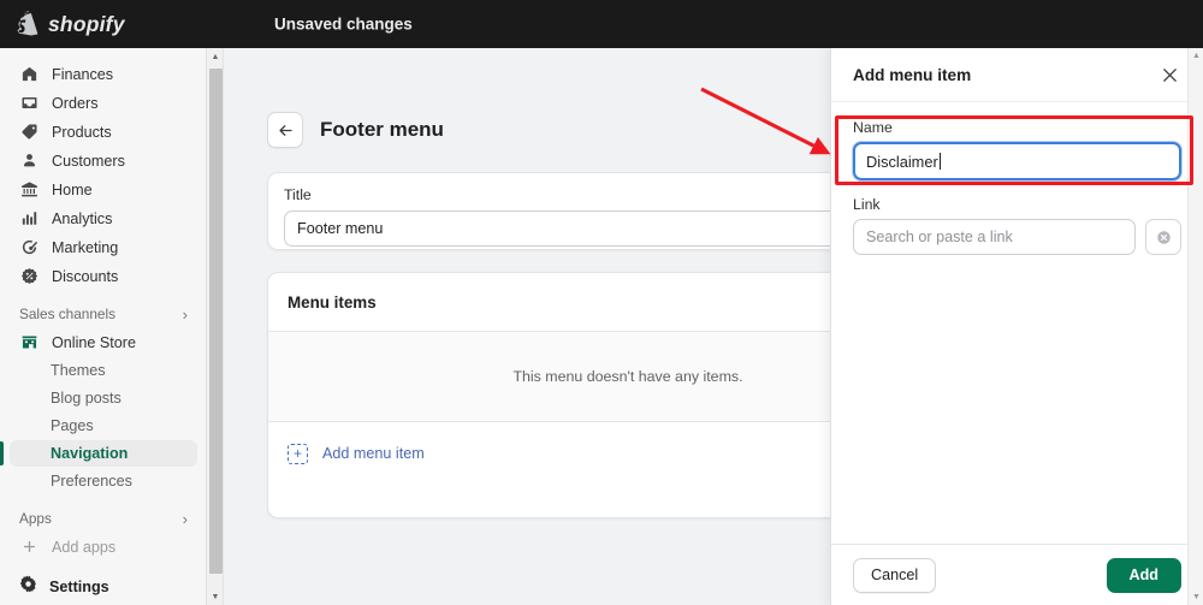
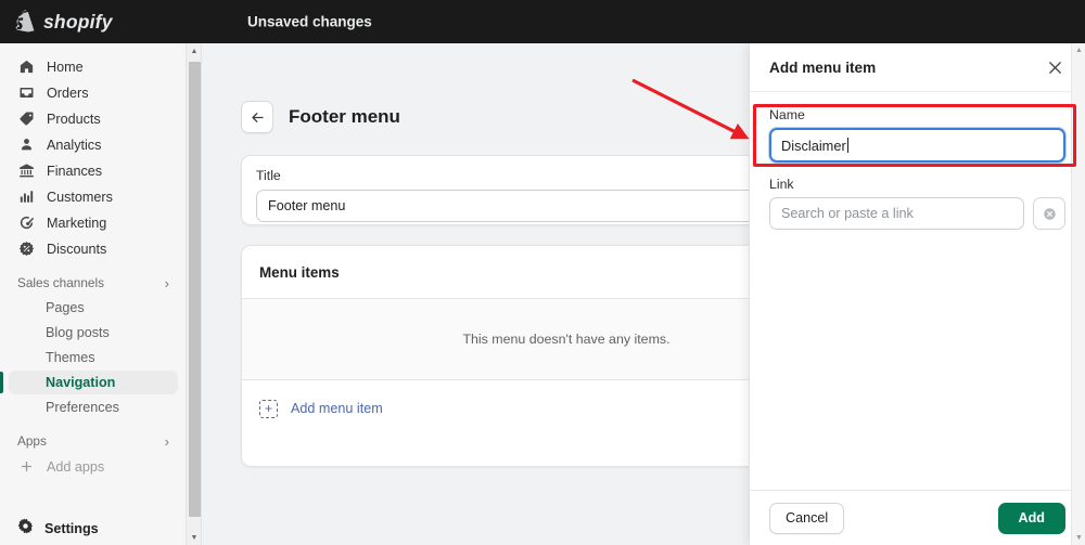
  shopify
  Unsaved changes
- Finances
+ Home
  Orders
  Products
- Customers
+ Analytics
- Home
+ Finances
- Analytics
+ Customers
  Marketing
  Discounts
  Sales channels
  ›
- Online Store
- Themes
+ Pages
  Blog posts
- Pages
+ Themes
  Navigation
  Preferences
  Apps
  ›
  Add apps
  Settings
  Footer menu
  Title
  Footer menu
  Menu items
  This menu doesn't have any items.
  +
  Add menu item
  Add menu item
  Name
  Disclaimer
  Link
  Search or paste a link
  Cancel
  Add
